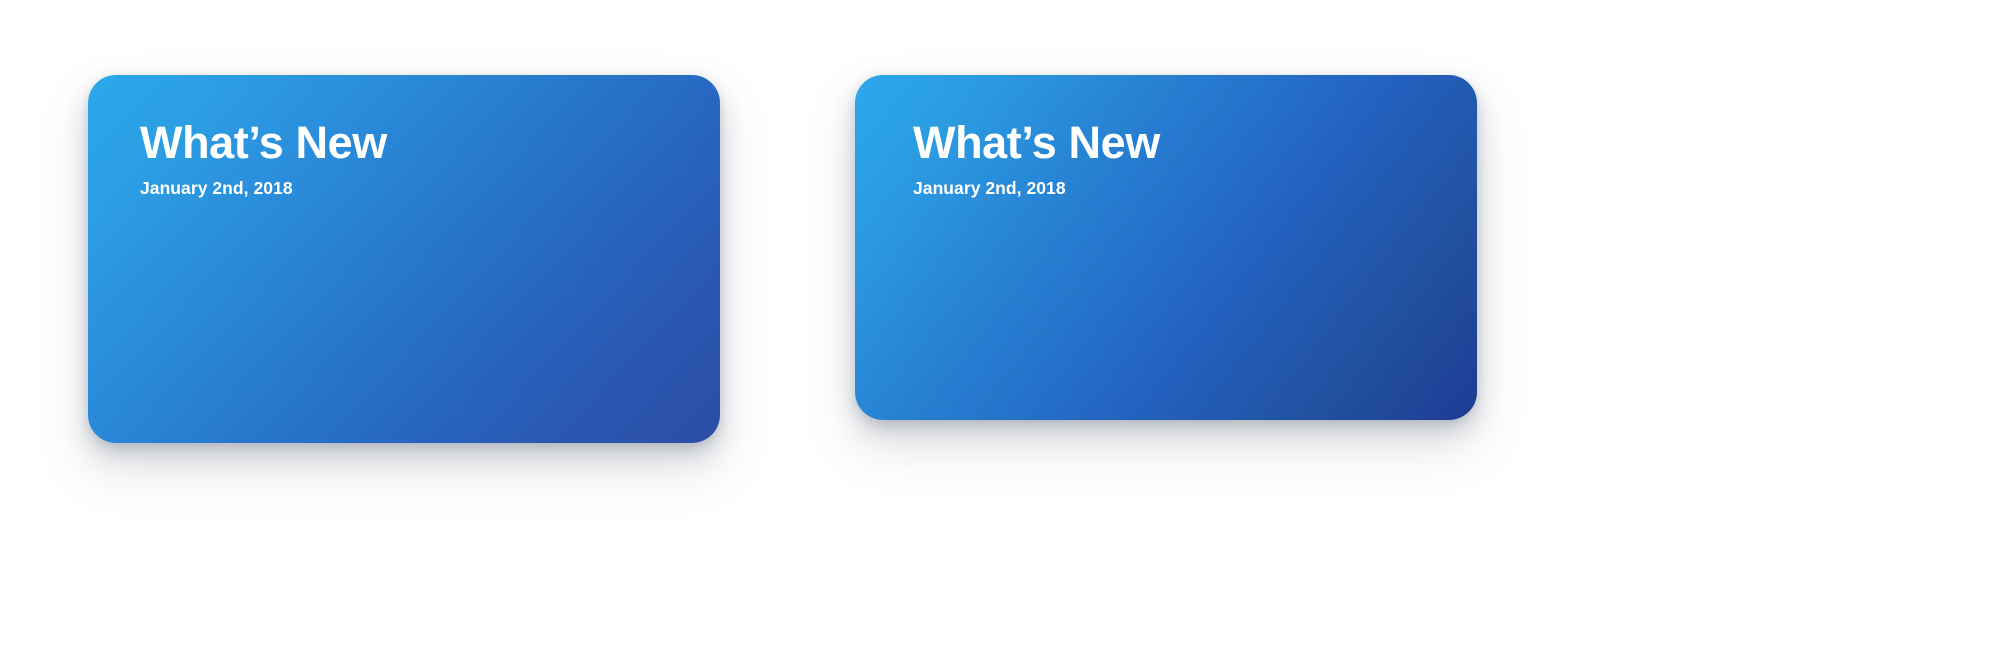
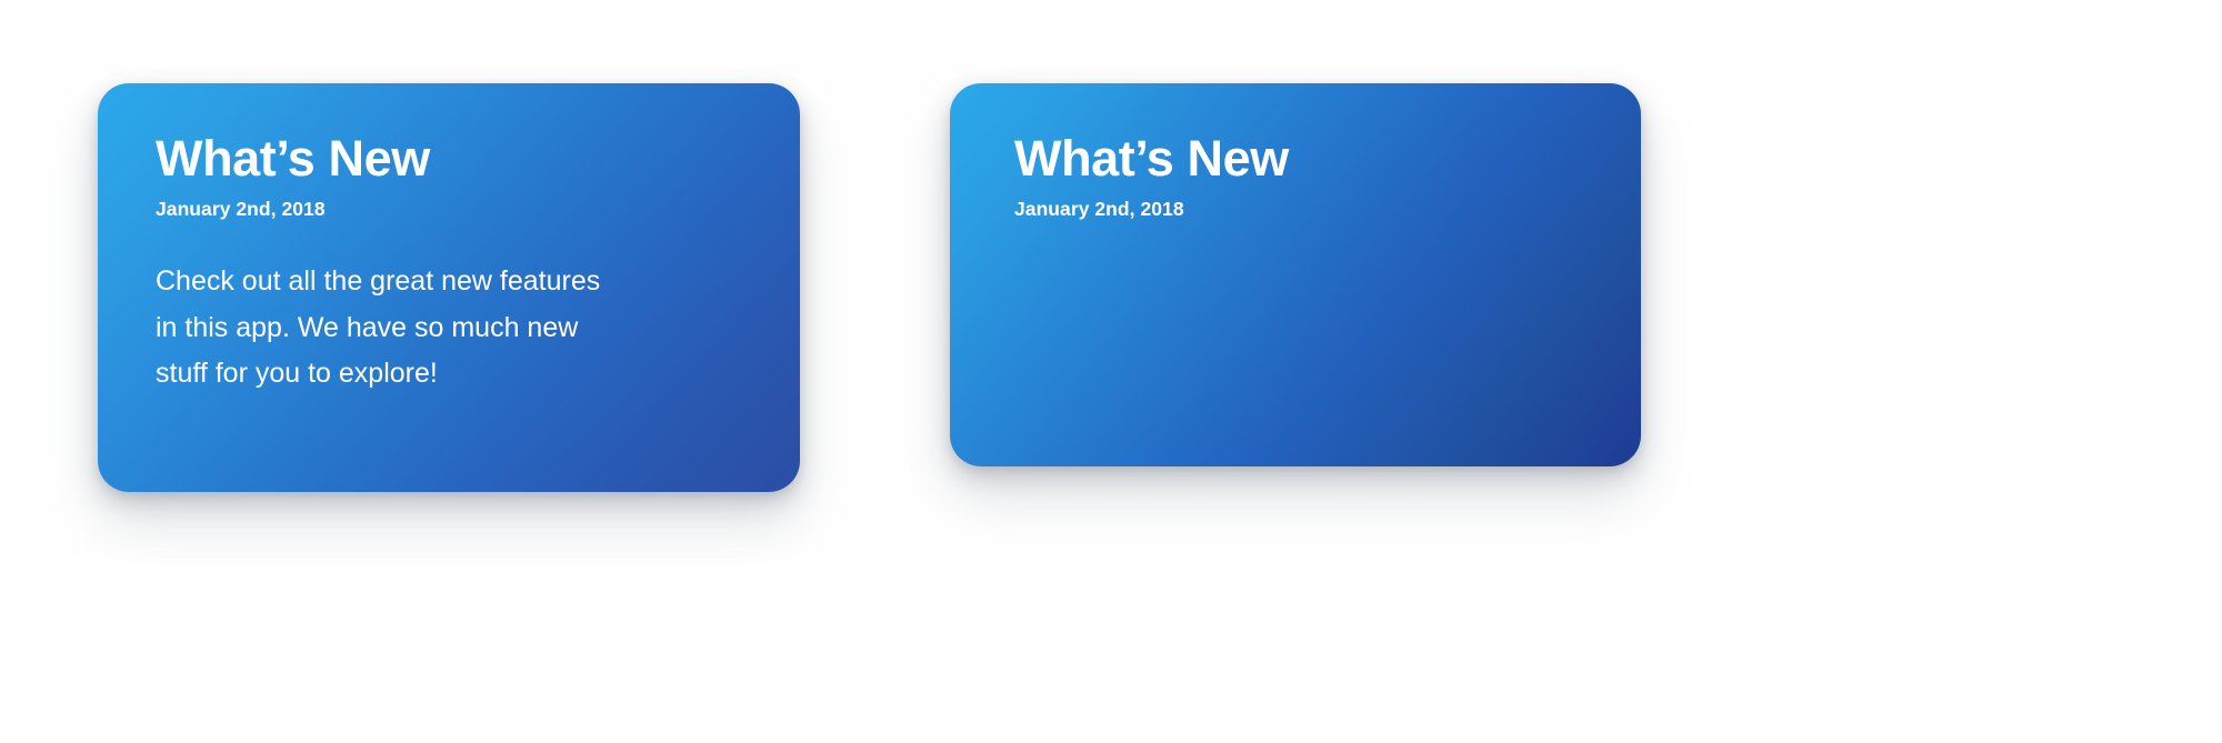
  What’s New
  January 2nd, 2018
+ Check out all the great new features
+ in this app. We have so much new
+ stuff for you to explore!
  What’s New
  January 2nd, 2018
